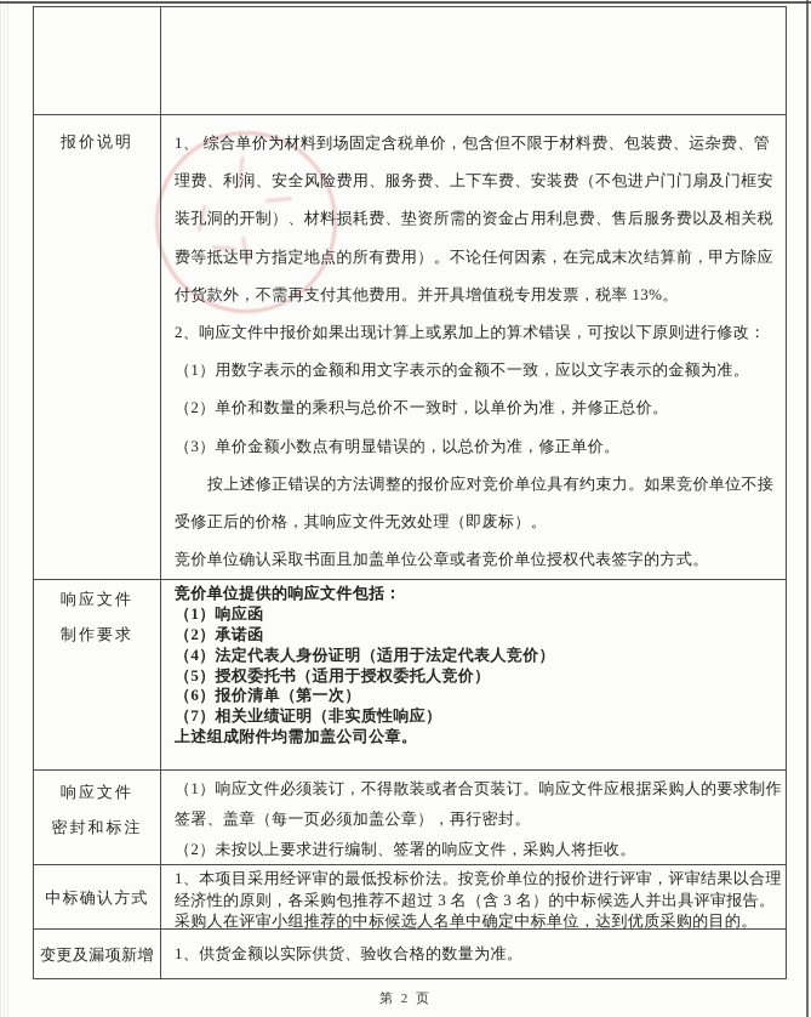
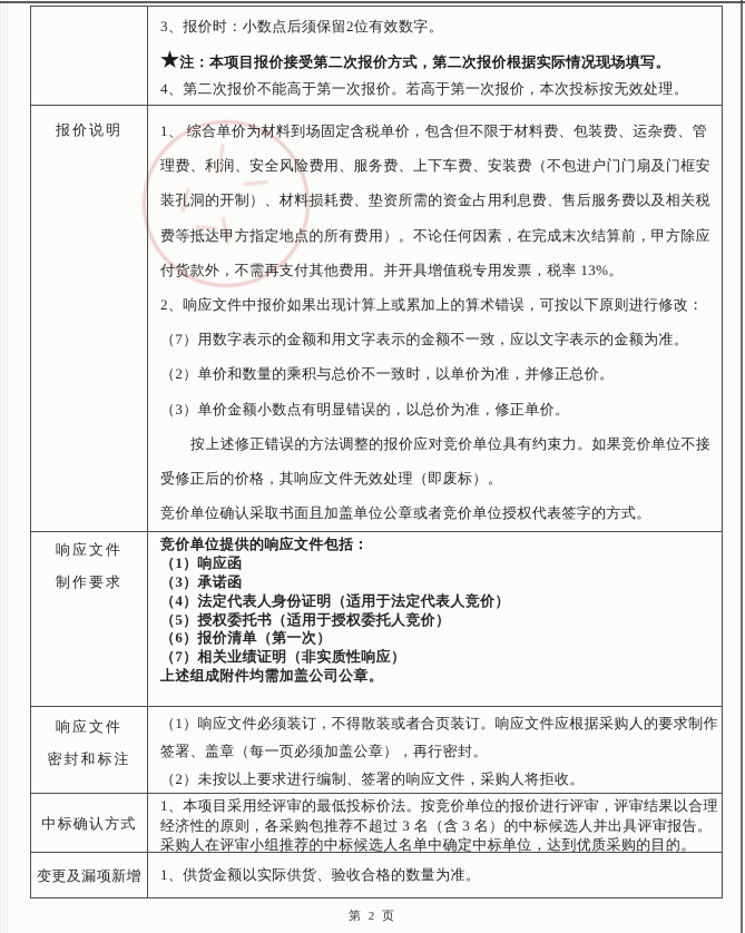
+ 3、报价时：小数点后须保留2位有效数字。
+ ★注：本项目报价接受第二次报价方式，第二次报价根据实际情况现场填写。
+ 4、第二次报价不能高于第一次报价。若高于第一次报价，本次投标按无效处理。
  报价说明
  1、 综合单价为材料到场固定含税单价，包含但不限于材料费、包装费、运杂费、管
  理费、利润、安全风险费用、服务费、上下车费、安装费（不包进户门门扇及门框安
  装孔洞的开制）、材料损耗费、垫资所需的资金占用利息费、售后服务费以及相关税
  费等抵达甲方指定地点的所有费用）。不论任何因素，在完成末次结算前，甲方除应
  付货款外，不需再支付其他费用。并开具增值税专用发票，税率 13%。
  2、响应文件中报价如果出现计算上或累加上的算术错误，可按以下原则进行修改：
- （1）用数字表示的金额和用文字表示的金额不一致，应以文字表示的金额为准。
+ （7）用数字表示的金额和用文字表示的金额不一致，应以文字表示的金额为准。
  （2）单价和数量的乘积与总价不一致时，以单价为准，并修正总价。
  （3）单价金额小数点有明显错误的，以总价为准，修正单价。
  按上述修正错误的方法调整的报价应对竞价单位具有约束力。如果竞价单位不接
  受修正后的价格，其响应文件无效处理（即废标）。
  竞价单位确认采取书面且加盖单位公章或者竞价单位授权代表签字的方式。
  响应文件
  制作要求
  竞价单位提供的响应文件包括：
  （1）响应函
- （2）承诺函
+ （3）承诺函
  （4）法定代表人身份证明（适用于法定代表人竞价）
  （5）授权委托书（适用于授权委托人竞价）
  （6）报价清单（第一次）
  （7）相关业绩证明（非实质性响应）
  上述组成附件均需加盖公司公章。
  响应文件
  密封和标注
  （1）响应文件必须装订，不得散装或者合页装订。响应文件应根据采购人的要求制作
  签署、盖章（每一页必须加盖公章），再行密封。
  （2）未按以上要求进行编制、签署的响应文件，采购人将拒收。
  中标确认方式
  1、本项目采用经评审的最低投标价法。按竞价单位的报价进行评审，评审结果以合理
  经济性的原则，各采购包推荐不超过 3 名（含 3 名）的中标候选人并出具评审报告。
  采购人在评审小组推荐的中标候选人名单中确定中标单位，达到优质采购的目的。
  变更及漏项新增
  1、供货金额以实际供货、验收合格的数量为准。
  第 2 页
